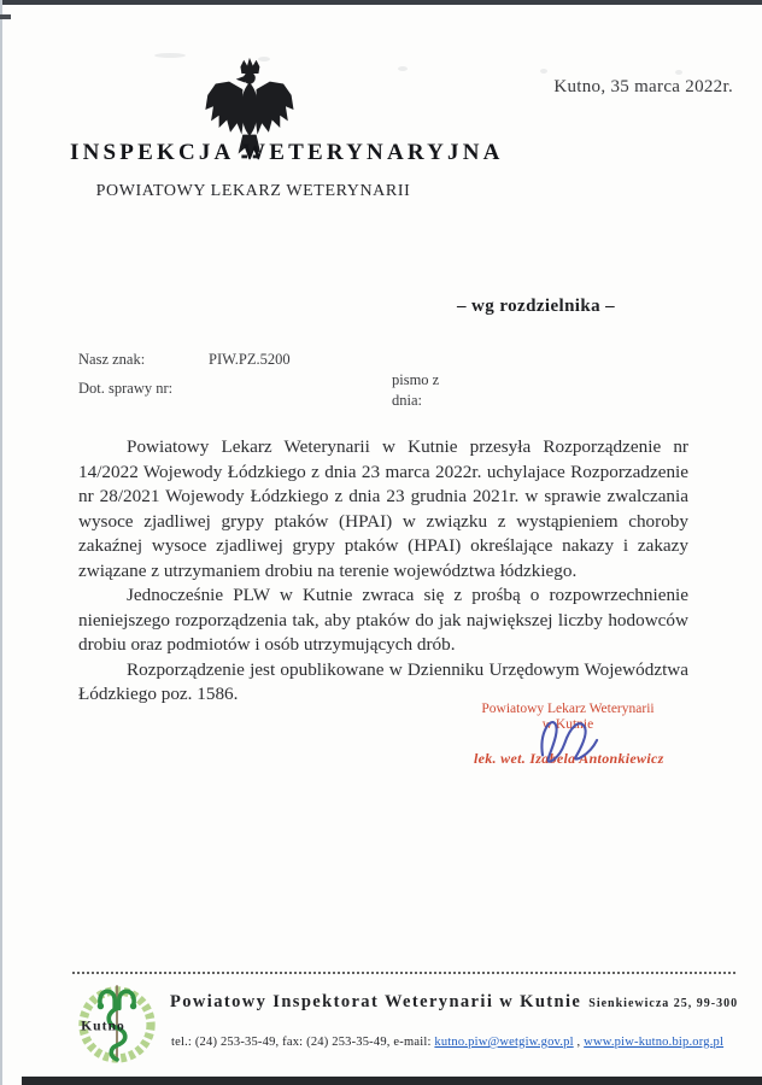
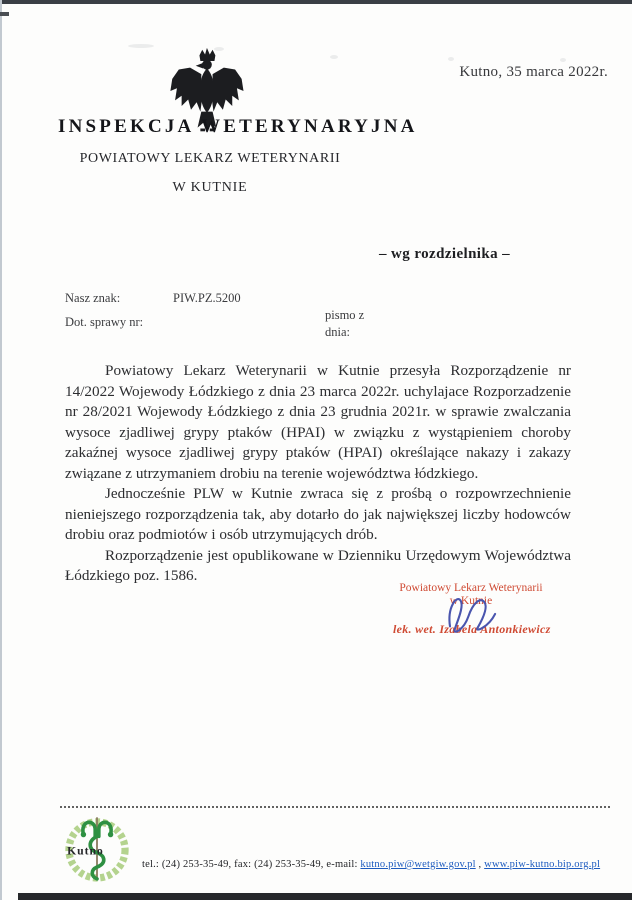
  Kutno, 35 marca 2022r.
  INSPEKCJA WETERYNARYJNA
  POWIATOWY LEKARZ WETERYNARII
+ W KUTNIE
  – wg rozdzielnika –
  Nasz znak:
  PIW.PZ.5200
  Dot. sprawy nr:
  pismo z
  dnia:
  Powiatowy Lekarz Weterynarii w Kutnie przesyła Rozporządzenie nr 14/2022 Wojewody Łódzkiego z dnia 23 marca 2022r. uchylajace Rozporzadzenie nr 28/2021 Wojewody Łódzkiego z dnia 23 grudnia 2021r. w sprawie zwalczania wysoce zjadliwej grypy ptaków (HPAI) w związku z wystąpieniem choroby zakaźnej wysoce zjadliwej grypy ptaków (HPAI) określające nakazy i zakazy związane z utrzymaniem drobiu na terenie województwa łódzkiego.
- Jednocześnie PLW w Kutnie zwraca się z prośbą o rozpowrzechnienie nieniejszego rozporządzenia tak, aby ptaków do jak największej liczby hodowców drobiu oraz podmiotów i osób utrzymujących drób.
+ Jednocześnie PLW w Kutnie zwraca się z prośbą o rozpowrzechnienie nieniejszego rozporządzenia tak, aby dotarło do jak największej liczby hodowców drobiu oraz podmiotów i osób utrzymujących drób.
  Rozporządzenie jest opublikowane w Dzienniku Urzędowym Województwa Łódzkiego poz. 1586.
  Powiatowy Lekarz Weterynarii
  lek. wet. Izabela Antonkiewicz
  Kutno
- Powiatowy Inspektorat Weterynarii w Kutnie Sienkiewicza 25, 99-300
  tel.: (24) 253-35-49, fax: (24) 253-35-49, e-mail: kutno.piw@wetgiw.gov.pl , www.piw-kutno.bip.org.pl
